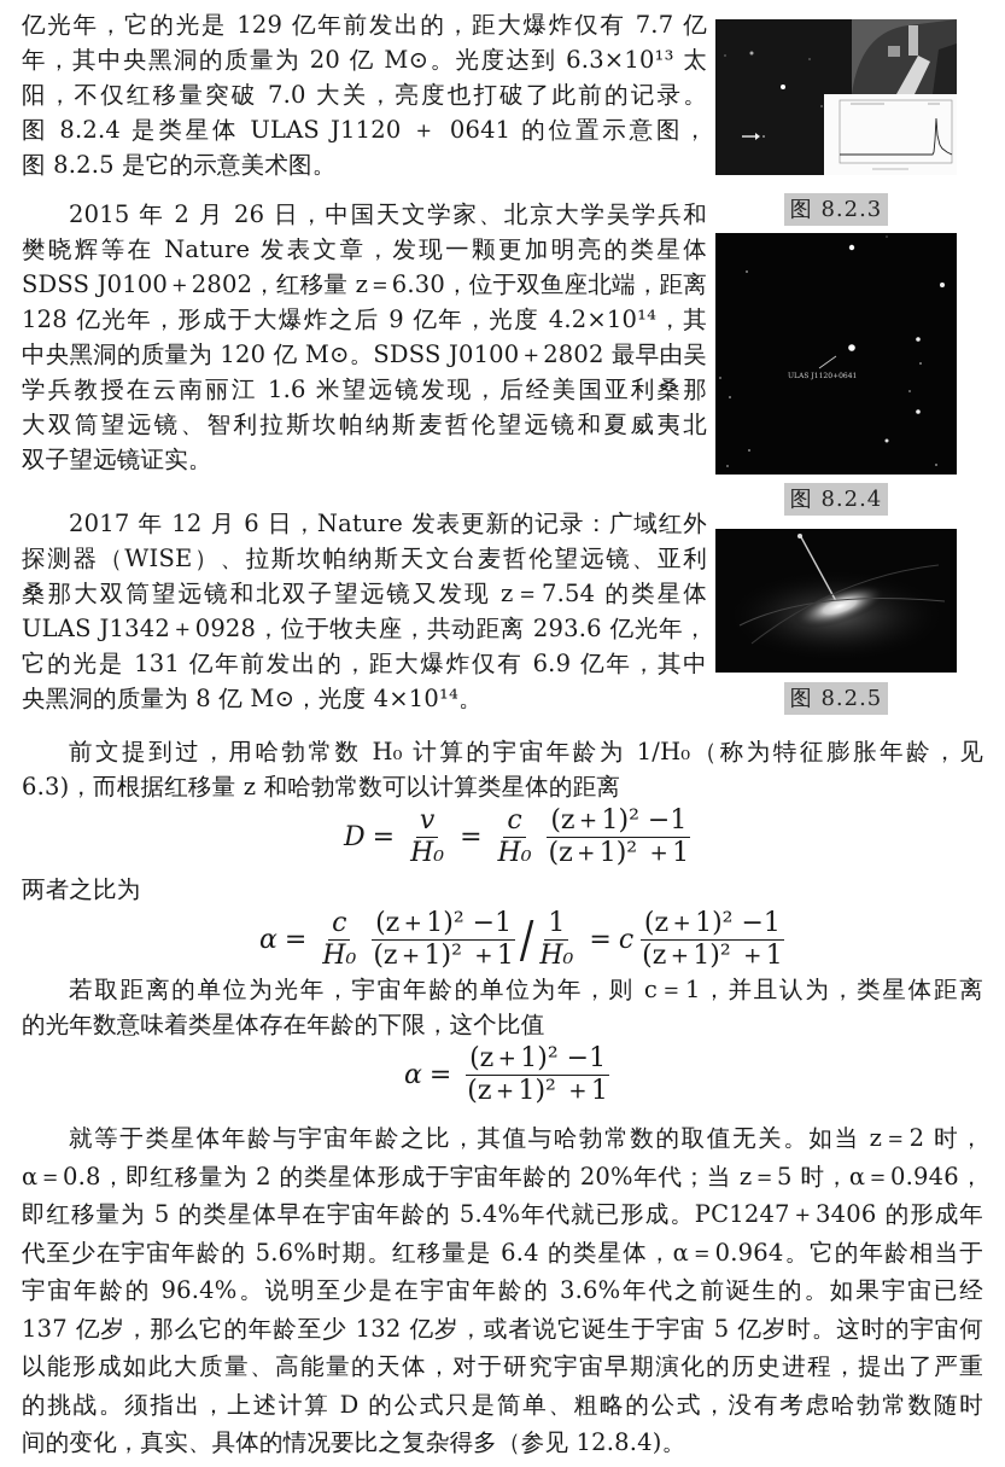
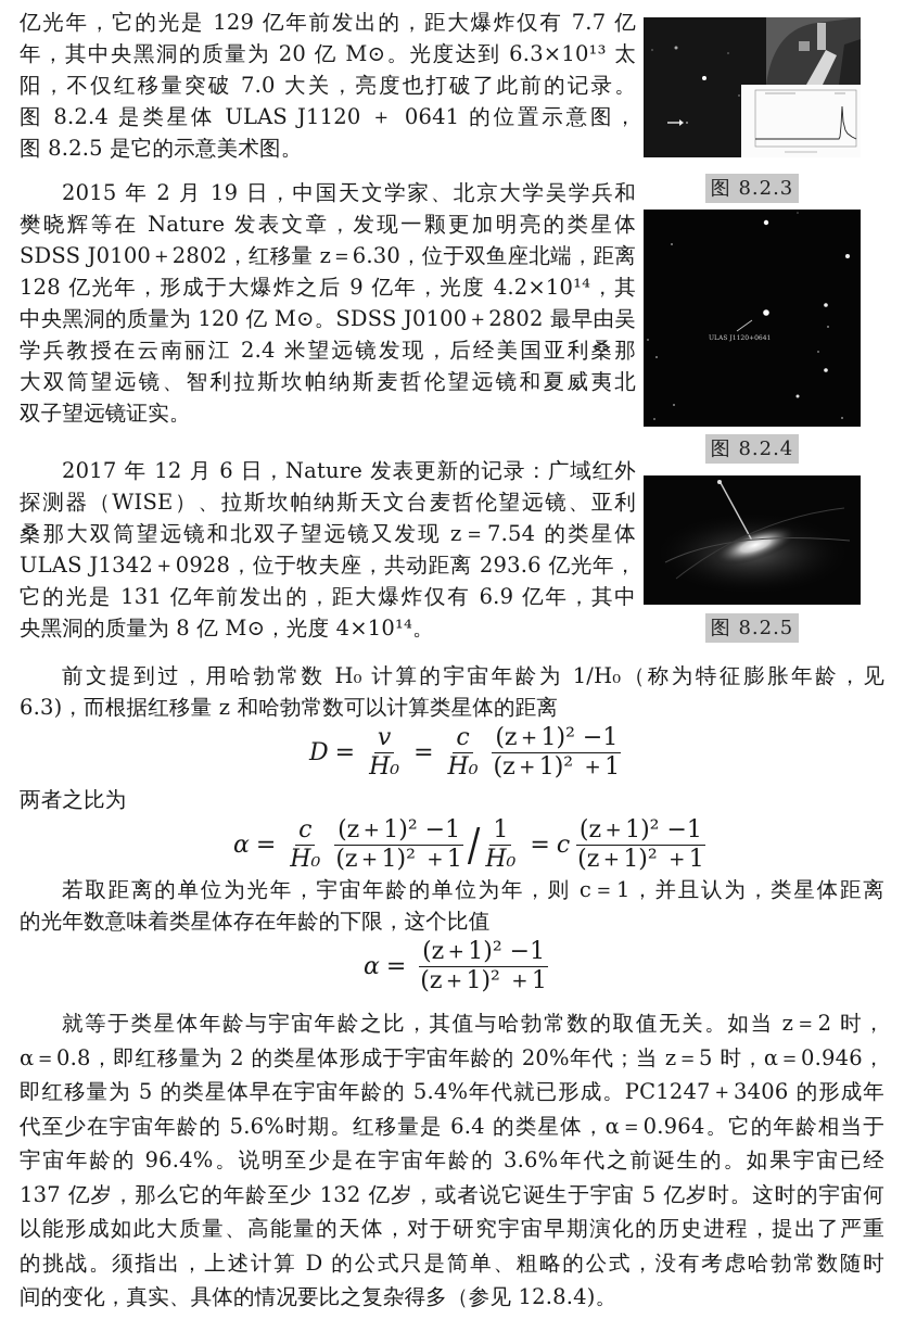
  亿光年，它的光是 129 亿年前发出的，距大爆炸仅有 7.7 亿
  年，其中央黑洞的质量为 20 亿 M⊙。光度达到 6.3×10¹³ 太
  阳，不仅红移量突破 7.0 大关，亮度也打破了此前的记录。
  图 8.2.4 是类星体 ULAS J1120 ＋ 0641 的位置示意图，
  图 8.2.5 是它的示意美术图。
- 2015 年 2 月 26 日，中国天文学家、北京大学吴学兵和
+ 2015 年 2 月 19 日，中国天文学家、北京大学吴学兵和
  樊晓辉等在 Nature 发表文章，发现一颗更加明亮的类星体
  SDSS J0100＋2802，红移量 z＝6.30，位于双鱼座北端，距离
  128 亿光年，形成于大爆炸之后 9 亿年，光度 4.2×10¹⁴，其
  中央黑洞的质量为 120 亿 M⊙。SDSS J0100＋2802 最早由吴
- 学兵教授在云南丽江 1.6 米望远镜发现，后经美国亚利桑那
+ 学兵教授在云南丽江 2.4 米望远镜发现，后经美国亚利桑那
  大双筒望远镜、智利拉斯坎帕纳斯麦哲伦望远镜和夏威夷北
  双子望远镜证实。
  2017 年 12 月 6 日，Nature 发表更新的记录：广域红外
  探测器（WISE）、拉斯坎帕纳斯天文台麦哲伦望远镜、亚利
  桑那大双筒望远镜和北双子望远镜又发现 z＝7.54 的类星体
  ULAS J1342＋0928，位于牧夫座，共动距离 293.6 亿光年，
  它的光是 131 亿年前发出的，距大爆炸仅有 6.9 亿年，其中
  央黑洞的质量为 8 亿 M⊙，光度 4×10¹⁴。
  图 8.2.3
  图 8.2.4
  图 8.2.5
  前文提到过，用哈勃常数 H₀ 计算的宇宙年龄为 1/H₀（称为特征膨胀年龄，见
  6.3)，而根据红移量 z 和哈勃常数可以计算类星体的距离
  D
  =
  v
  H₀
  =
  c
  H₀
  (z＋1)² −1
  (z＋1)² ＋1
  两者之比为
  α
  =
  c
  H₀
  (z＋1)² −1
  (z＋1)² ＋1
  /
  1
  H₀
  =
  c
  (z＋1)² −1
  (z＋1)² ＋1
  若取距离的单位为光年，宇宙年龄的单位为年，则 c＝1，并且认为，类星体距离
  的光年数意味着类星体存在年龄的下限，这个比值
  α
  =
  (z＋1)² −1
  (z＋1)² ＋1
  就等于类星体年龄与宇宙年龄之比，其值与哈勃常数的取值无关。如当 z＝2 时，
  α＝0.8，即红移量为 2 的类星体形成于宇宙年龄的 20%年代；当 z＝5 时，α＝0.946，
  即红移量为 5 的类星体早在宇宙年龄的 5.4%年代就已形成。PC1247＋3406 的形成年
  代至少在宇宙年龄的 5.6%时期。红移量是 6.4 的类星体，α＝0.964。它的年龄相当于
  宇宙年龄的 96.4%。说明至少是在宇宙年龄的 3.6%年代之前诞生的。如果宇宙已经
  137 亿岁，那么它的年龄至少 132 亿岁，或者说它诞生于宇宙 5 亿岁时。这时的宇宙何
  以能形成如此大质量、高能量的天体，对于研究宇宙早期演化的历史进程，提出了严重
  的挑战。须指出，上述计算 D 的公式只是简单、粗略的公式，没有考虑哈勃常数随时
  间的变化，真实、具体的情况要比之复杂得多（参见 12.8.4)。
